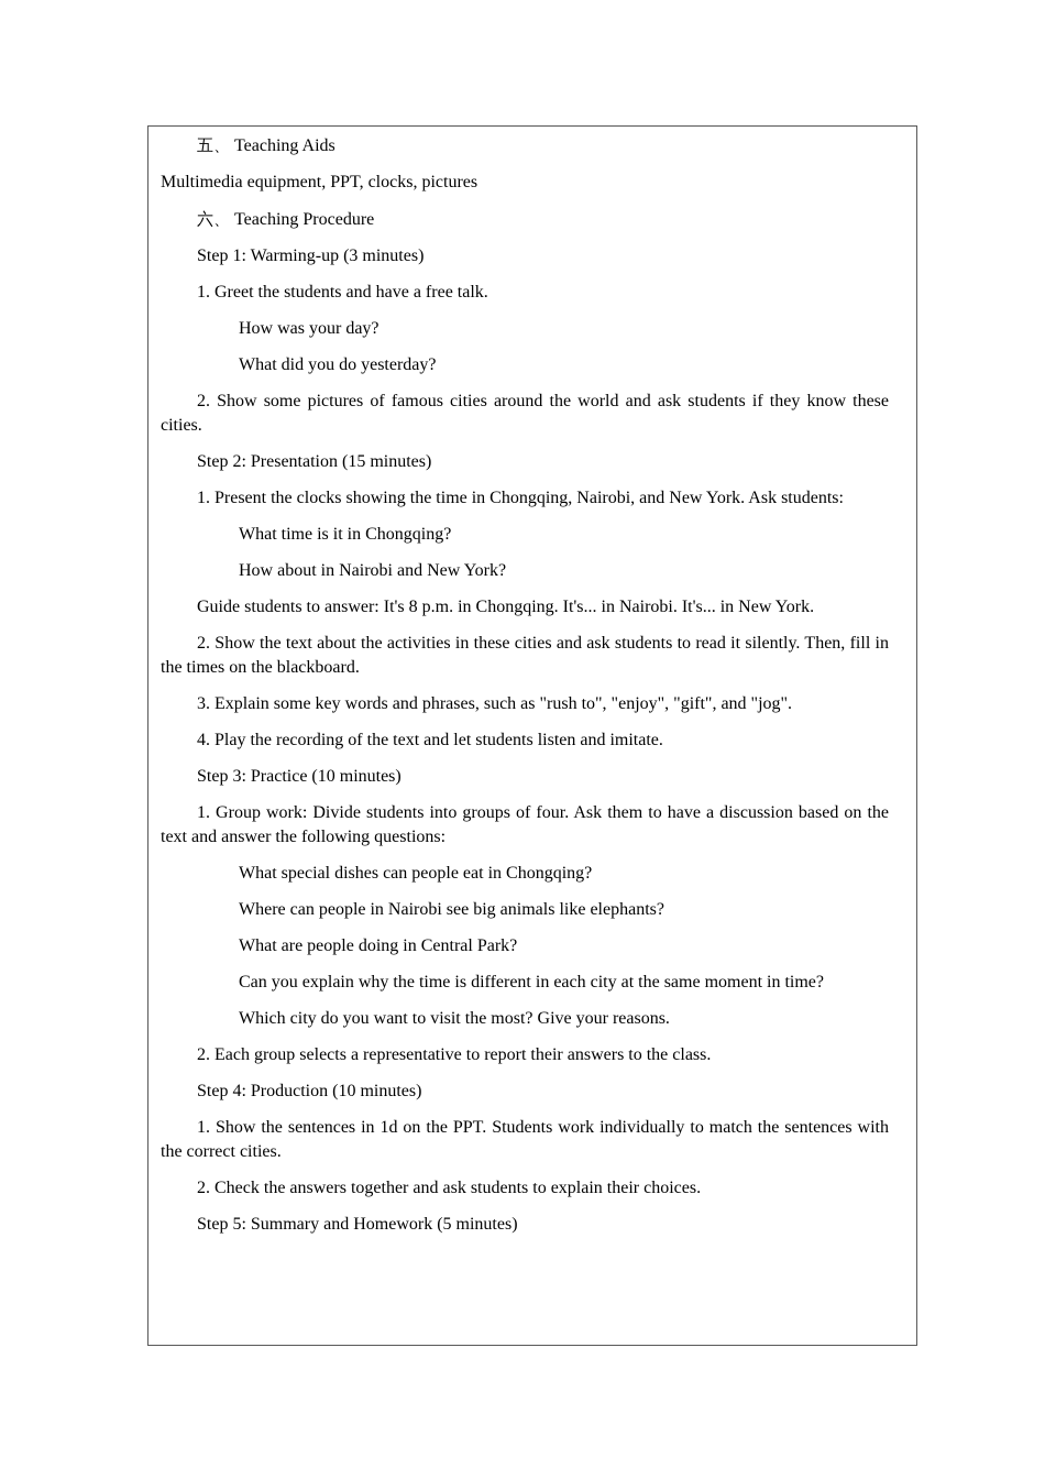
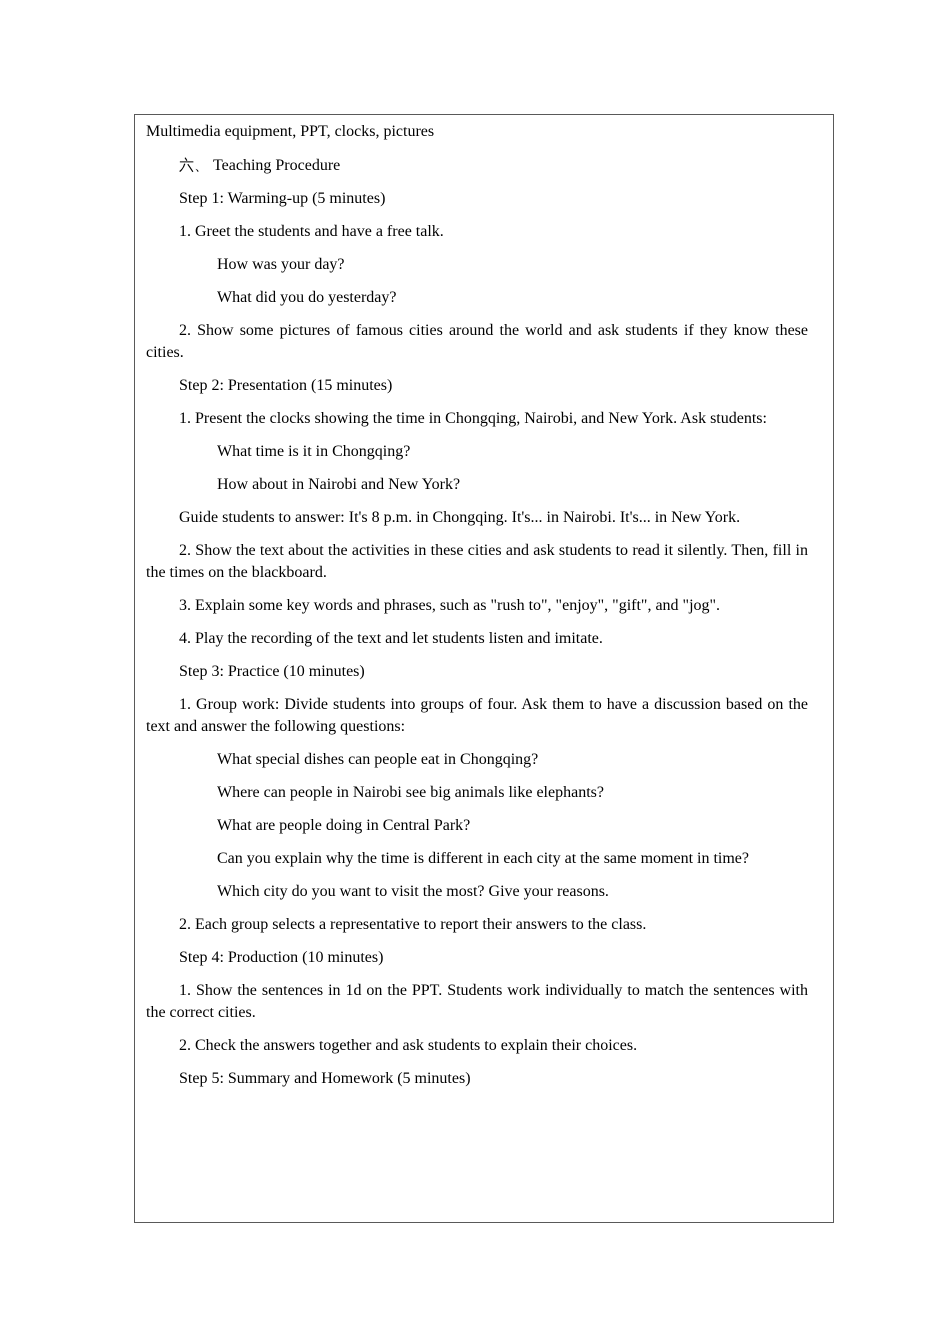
- 五、 Teaching Aids
  Multimedia equipment, PPT, clocks, pictures
  六、 Teaching Procedure
- Step 1: Warming-up (3 minutes)
+ Step 1: Warming-up (5 minutes)
  1. Greet the students and have a free talk.
  How was your day?
  What did you do yesterday?
  2. Show some pictures of famous cities around the world and ask students if they know these cities.
  Step 2: Presentation (15 minutes)
  1. Present the clocks showing the time in Chongqing, Nairobi, and New York. Ask students:
  What time is it in Chongqing?
  How about in Nairobi and New York?
  Guide students to answer: It's 8 p.m. in Chongqing. It's... in Nairobi. It's... in New York.
  2. Show the text about the activities in these cities and ask students to read it silently. Then, fill in the times on the blackboard.
  3. Explain some key words and phrases, such as "rush to", "enjoy", "gift", and "jog".
  4. Play the recording of the text and let students listen and imitate.
  Step 3: Practice (10 minutes)
  1. Group work: Divide students into groups of four. Ask them to have a discussion based on the text and answer the following questions:
  What special dishes can people eat in Chongqing?
  Where can people in Nairobi see big animals like elephants?
  What are people doing in Central Park?
  Can you explain why the time is different in each city at the same moment in time?
  Which city do you want to visit the most? Give your reasons.
  2. Each group selects a representative to report their answers to the class.
  Step 4: Production (10 minutes)
  1. Show the sentences in 1d on the PPT. Students work individually to match the sentences with the correct cities.
  2. Check the answers together and ask students to explain their choices.
  Step 5: Summary and Homework (5 minutes)
